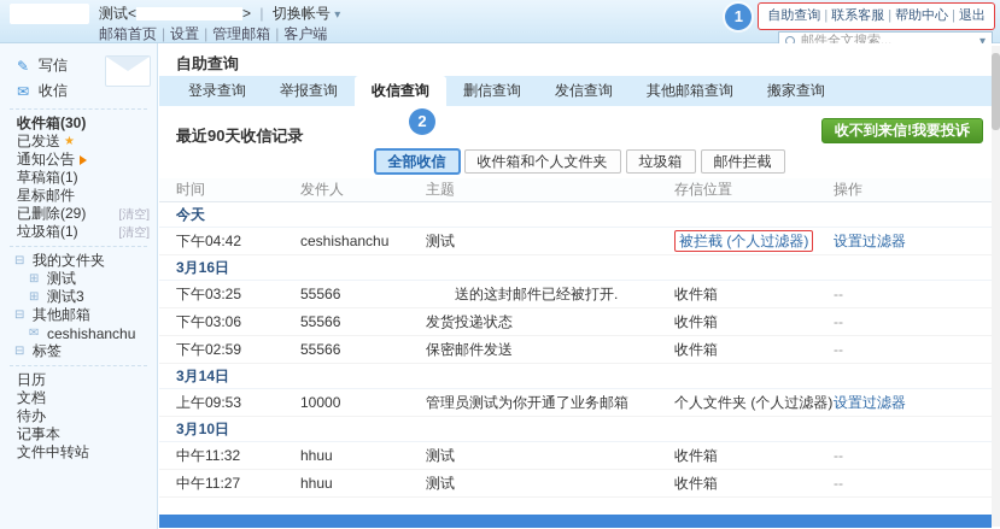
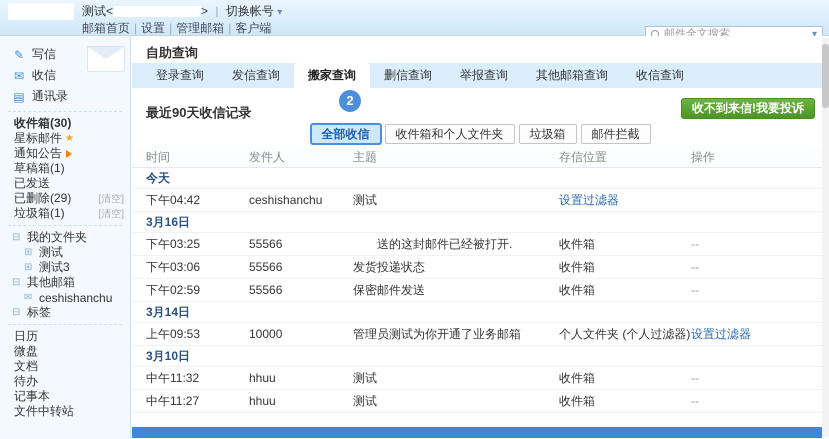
  测试< > | 切换帐号 ▾
  邮箱首页 | 设置 | 管理邮箱 | 客户端
- 1
- 自助查询 | 联系客服 | 帮助中心 | 退出
  邮件全文搜索...
  ▾
  ✎
  写信
  ✉
  收信
+ ▤
+ 通讯录
  收件箱(30)
- 已发送
+ 星标邮件
  ★
  通知公告
  草稿箱(1)
- 星标邮件
+ 已发送
  已删除(29)
  [清空]
  垃圾箱(1)
  [清空]
  ⊟
  我的文件夹
  ⊞
  测试
  ⊞
  测试3
  ⊟
  其他邮箱
  ✉
  ceshishanchu
  ⊟
  标签
  日历
+ 微盘
  文档
  待办
  记事本
  文件中转站
  自助查询
  登录查询
- 举报查询
+ 发信查询
- 收信查询
+ 搬家查询
  删信查询
- 发信查询
+ 举报查询
  其他邮箱查询
- 搬家查询
+ 收信查询
  最近90天收信记录
  收不到来信!我要投诉
  2
  全部收信
  收件箱和个人文件夹
  垃圾箱
  邮件拦截
  时间
  发件人
  主题
  存信位置
  操作
  今天
  下午04:42
  ceshishanchu
  测试
- 被拦截 (个人过滤器)
  设置过滤器
  3月16日
  下午03:25
  55566
  送的这封邮件已经被打开.
  收件箱
  --
  下午03:06
  55566
  发货投递状态
  收件箱
  --
  下午02:59
  55566
  保密邮件发送
  收件箱
  --
  3月14日
  上午09:53
  10000
  管理员测试为你开通了业务邮箱
  个人文件夹 (个人过滤器)
  设置过滤器
  3月10日
  中午11:32
  hhuu
  测试
  收件箱
  --
  中午11:27
  hhuu
  测试
  收件箱
  --
